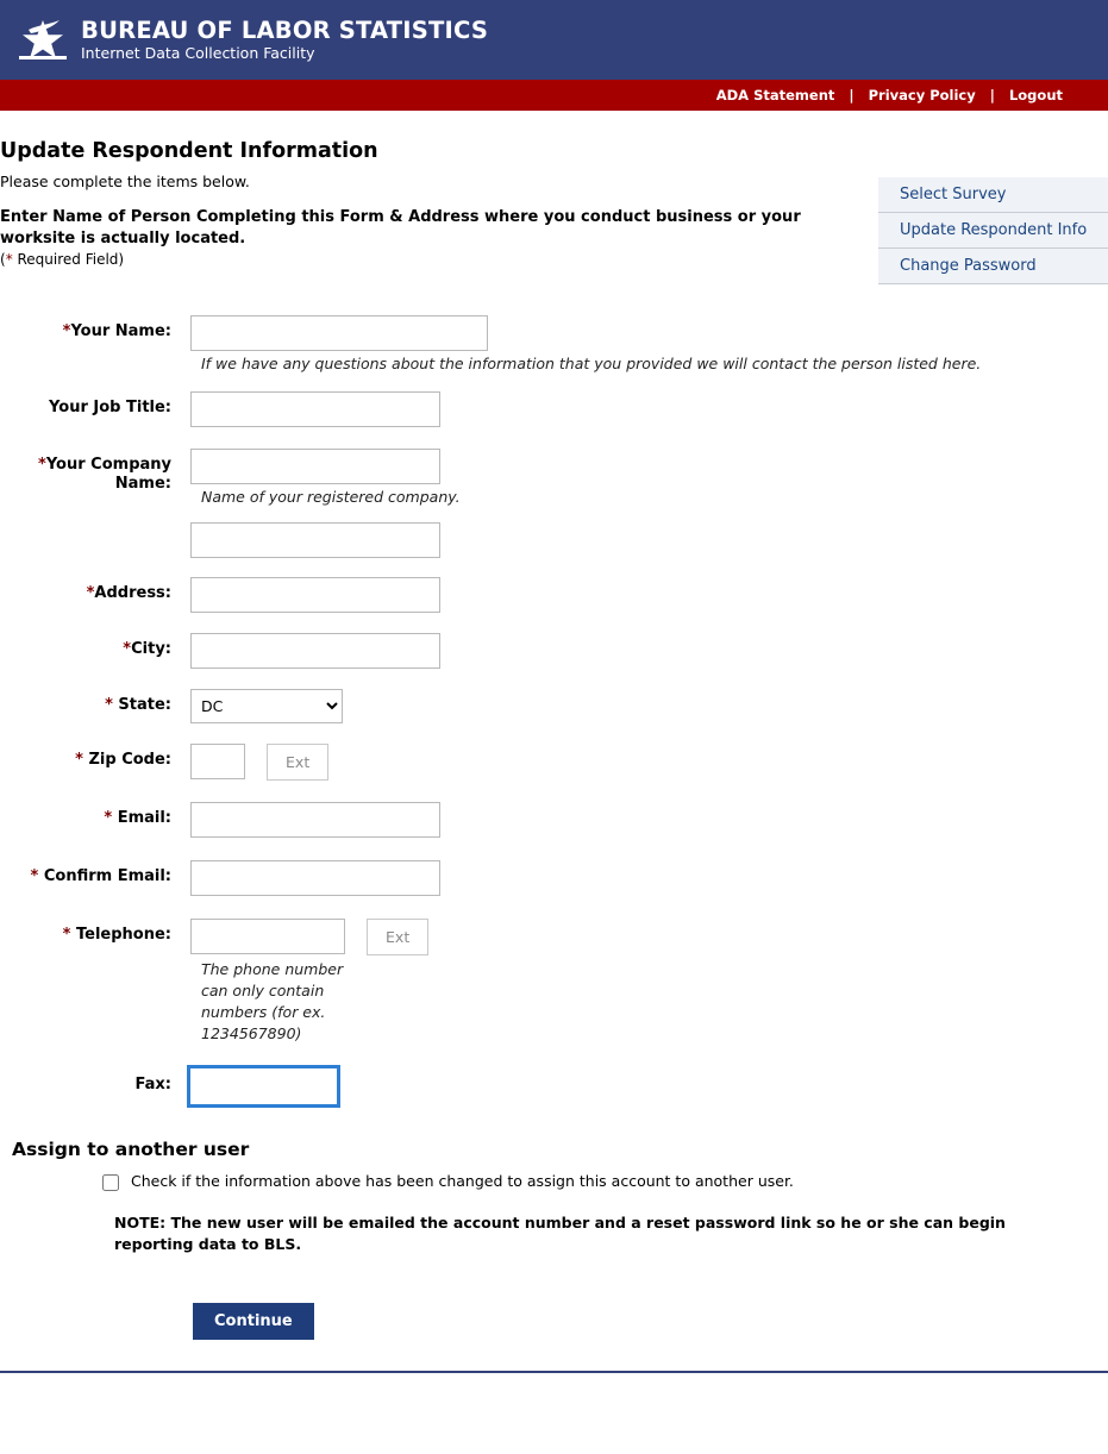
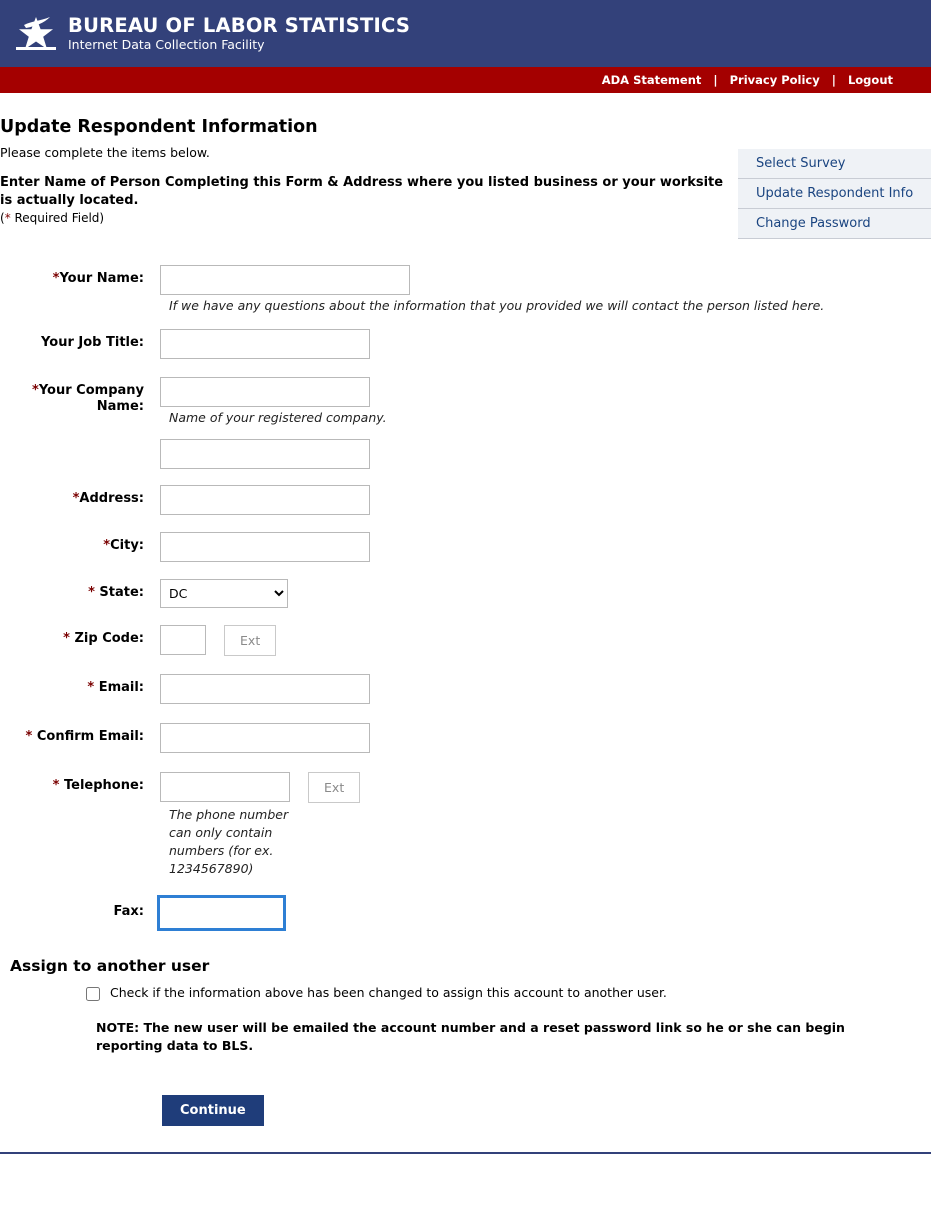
  BUREAU OF LABOR STATISTICS
  Internet Data Collection Facility
  ADA Statement
  |
  Privacy Policy
  |
  Logout
  Select Survey
  Update Respondent Info
  Change Password
  Update Respondent Information
  Please complete the items below.
- Enter Name of Person Completing this Form & Address where you conduct business or your worksite is actually located.
+ Enter Name of Person Completing this Form & Address where you listed business or your worksite is actually located.
  (* Required Field)
  *Your Name:
  If we have any questions about the information that you provided we will contact the person listed here.
  Your Job Title:
  *Your Company
  Name:
  Name of your registered company.
  *Address:
  *City:
  * State:
  DC
  * Zip Code:
  Ext
  * Email:
  * Confirm Email:
  * Telephone:
  Ext
  The phone number can only contain numbers (for ex. 1234567890)
  Fax:
  Assign to another user
  Check if the information above has been changed to assign this account to another user.
  NOTE: The new user will be emailed the account number and a reset password link so he or she can begin reporting data to BLS.
  Continue
